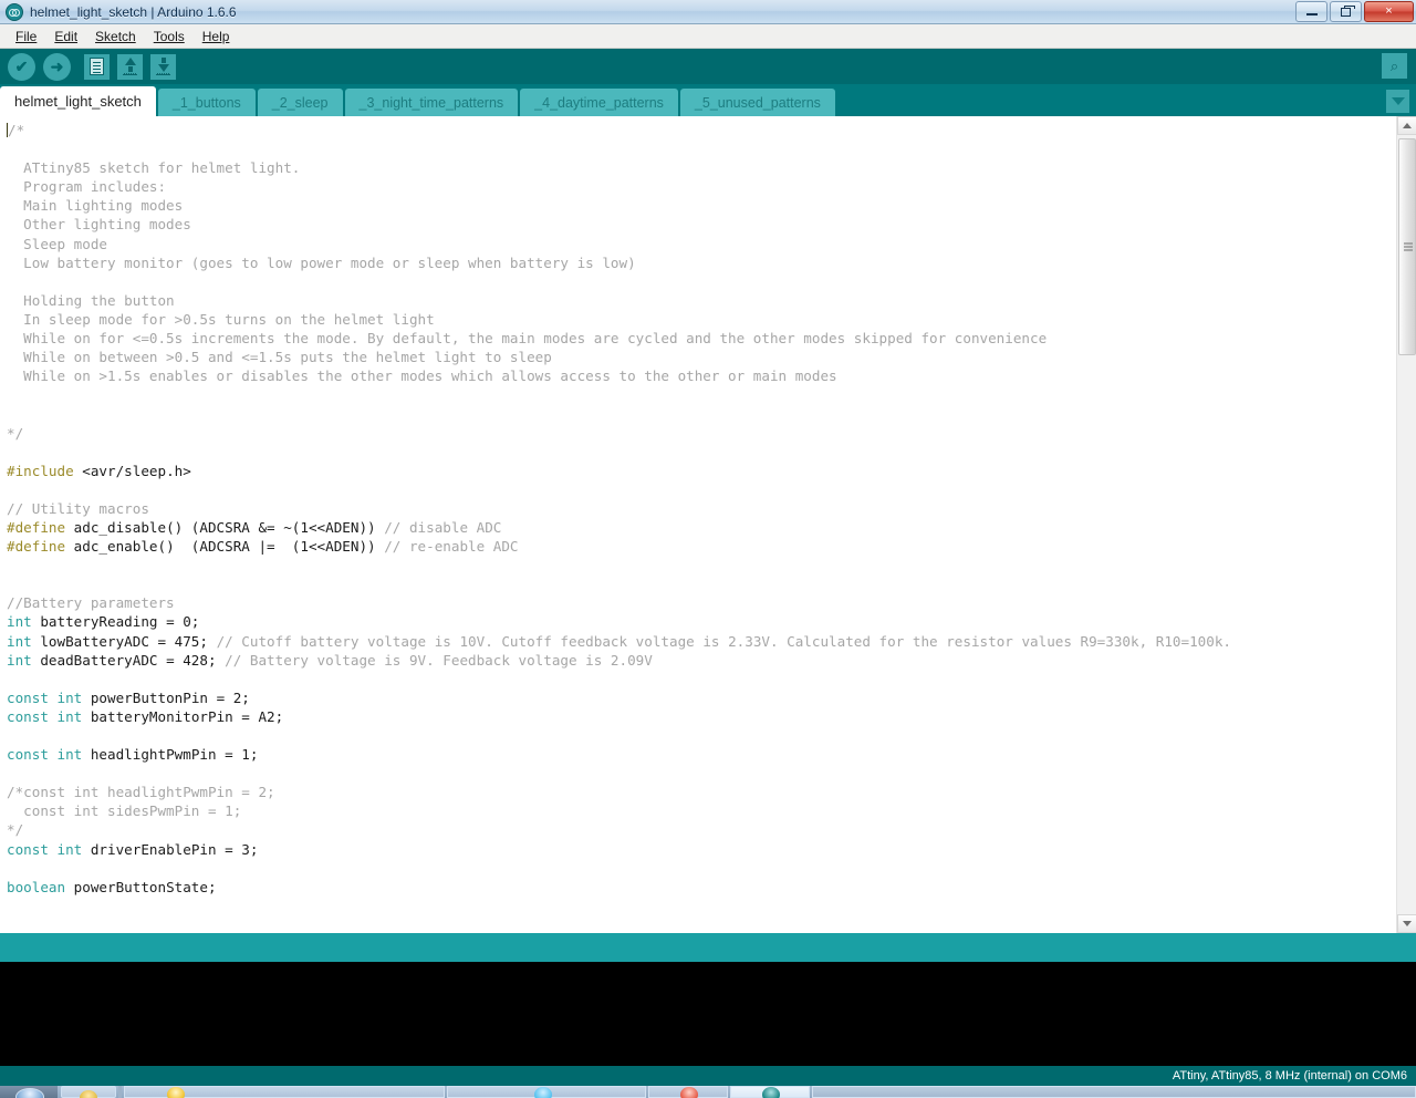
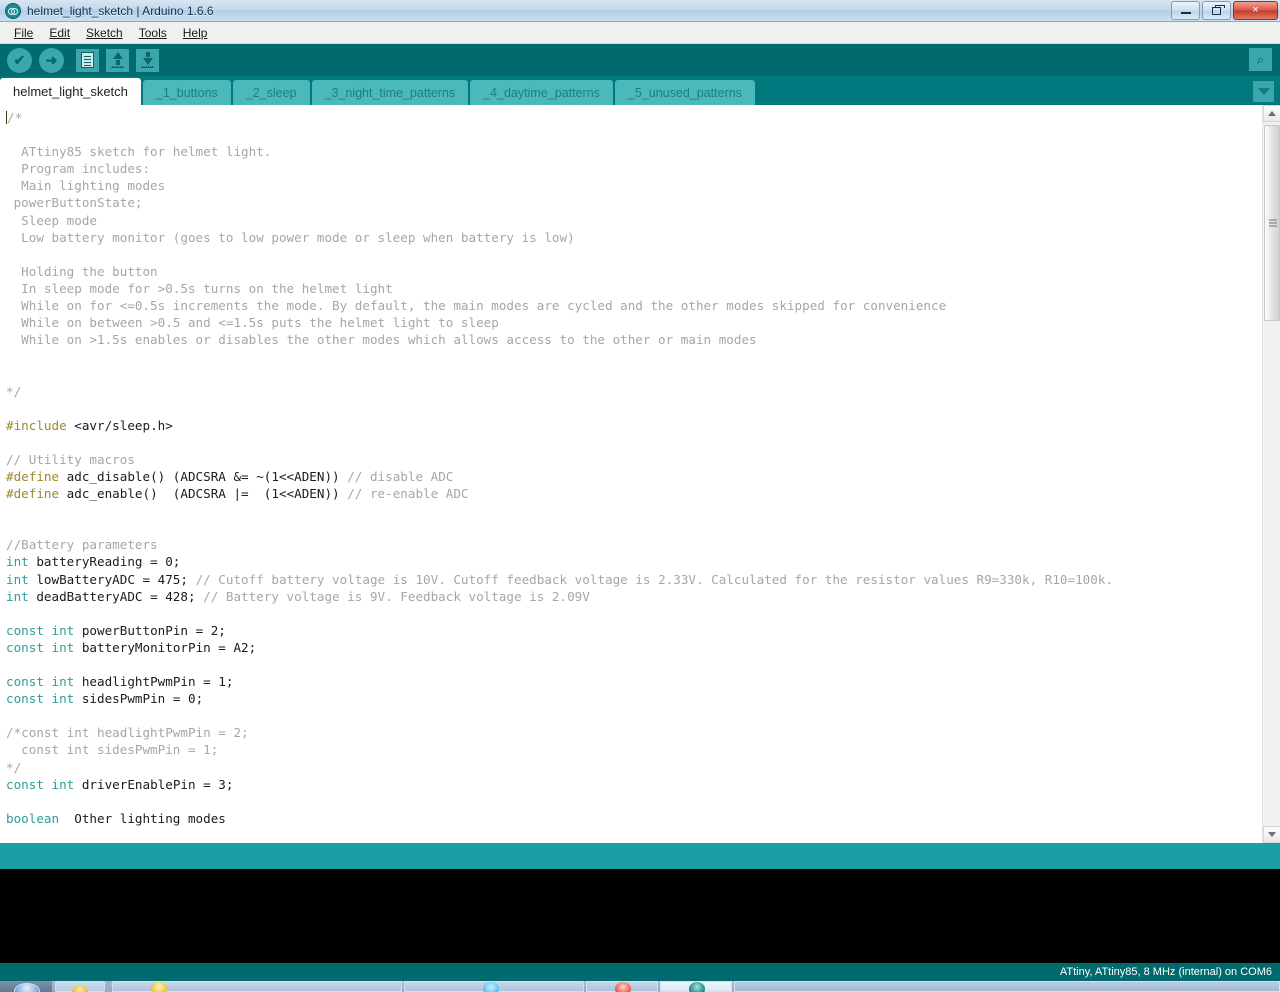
  helmet_light_sketch | Arduino 1.6.6
  ×
  File
  Edit
  Sketch
  Tools
  Help
  ✔
  ➜
  ⌕
  helmet_light_sketch
  _1_buttons
  _2_sleep
  _3_night_time_patterns
  _4_daytime_patterns
  _5_unused_patterns
  /*
  ATtiny85 sketch for helmet light.
  Program includes:
  Main lighting modes
- Other lighting modes
+ powerButtonState;
  Sleep mode
  Low battery monitor (goes to low power mode or sleep when battery is low)
  Holding the button
  In sleep mode for >0.5s turns on the helmet light
  While on for <=0.5s increments the mode. By default, the main modes are cycled and the other modes skipped for convenience
  While on between >0.5 and <=1.5s puts the helmet light to sleep
  While on >1.5s enables or disables the other modes which allows access to the other or main modes
  */
  #include <avr/sleep.h>
  // Utility macros
  #define adc_disable() (ADCSRA &= ~(1<<ADEN)) // disable ADC
  #define adc_enable() (ADCSRA |= (1<<ADEN)) // re-enable ADC
  //Battery parameters
  int batteryReading = 0;
  int lowBatteryADC = 475; // Cutoff battery voltage is 10V. Cutoff feedback voltage is 2.33V. Calculated for the resistor values R9=330k, R10=100k.
  int deadBatteryADC = 428; // Battery voltage is 9V. Feedback voltage is 2.09V
  const int powerButtonPin = 2;
  const int batteryMonitorPin = A2;
  const int headlightPwmPin = 1;
+ const int sidesPwmPin = 0;
  /*const int headlightPwmPin = 2;
  const int sidesPwmPin = 1;
  */
  const int driverEnablePin = 3;
- boolean powerButtonState;
+ boolean Other lighting modes
  ATtiny, ATtiny85, 8 MHz (internal) on COM6
